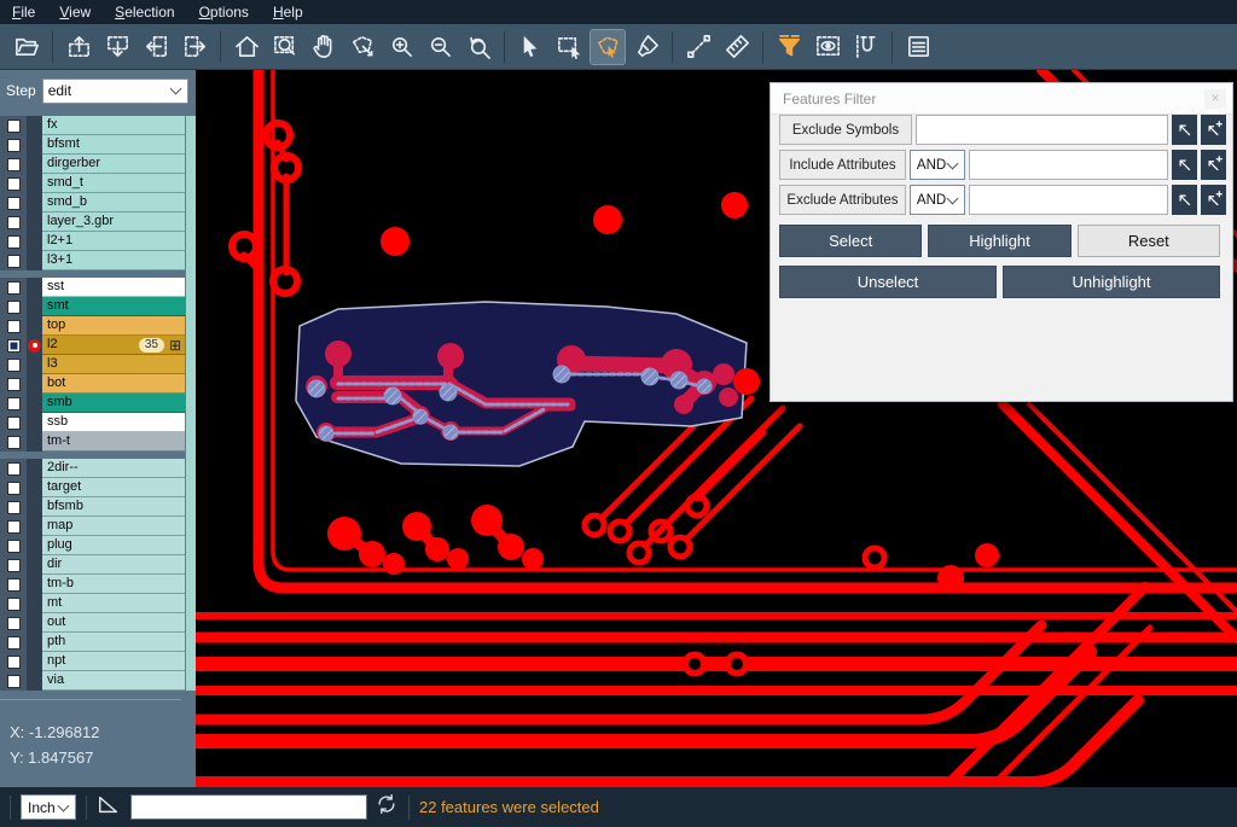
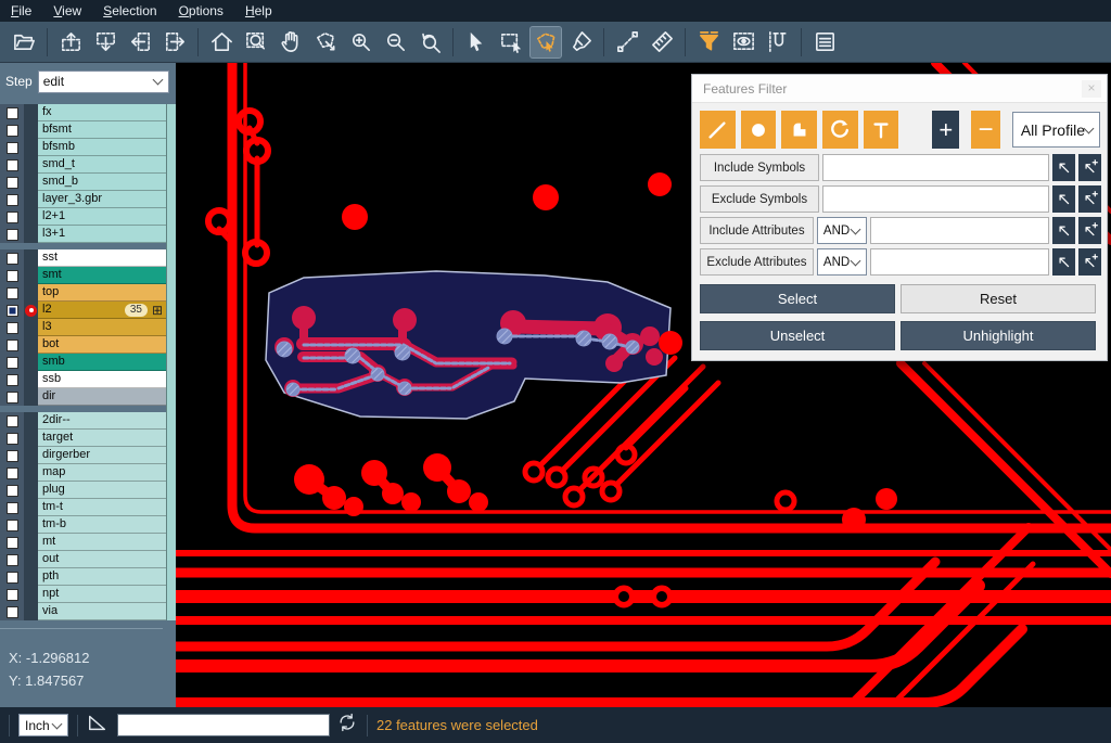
  File
  View
  Selection
  Options
  Help
  Step
  edit
  fx
  bfsmt
- dirgerber
+ bfsmb
  smd_t
  smd_b
  layer_3.gbr
  l2+1
  l3+1
  sst
  smt
  top
  l2
  35
  ⊞
  l3
  bot
  smb
  ssb
- tm-t
+ dir
  2dir--
  target
- bfsmb
+ dirgerber
  map
  plug
- dir
+ tm-t
  tm-b
  mt
  out
  pth
  npt
  via
  X: -1.296812
  Y: 1.847567
  Features Filter
  ×
+ +
+ −
+ All Profile
+ Include Symbols
  Exclude Symbols
  Include Attributes
  AND
  Exclude Attributes
  AND
  Select
- Highlight
  Reset
  Unselect
  Unhighlight
  Inch
  22 features were selected
